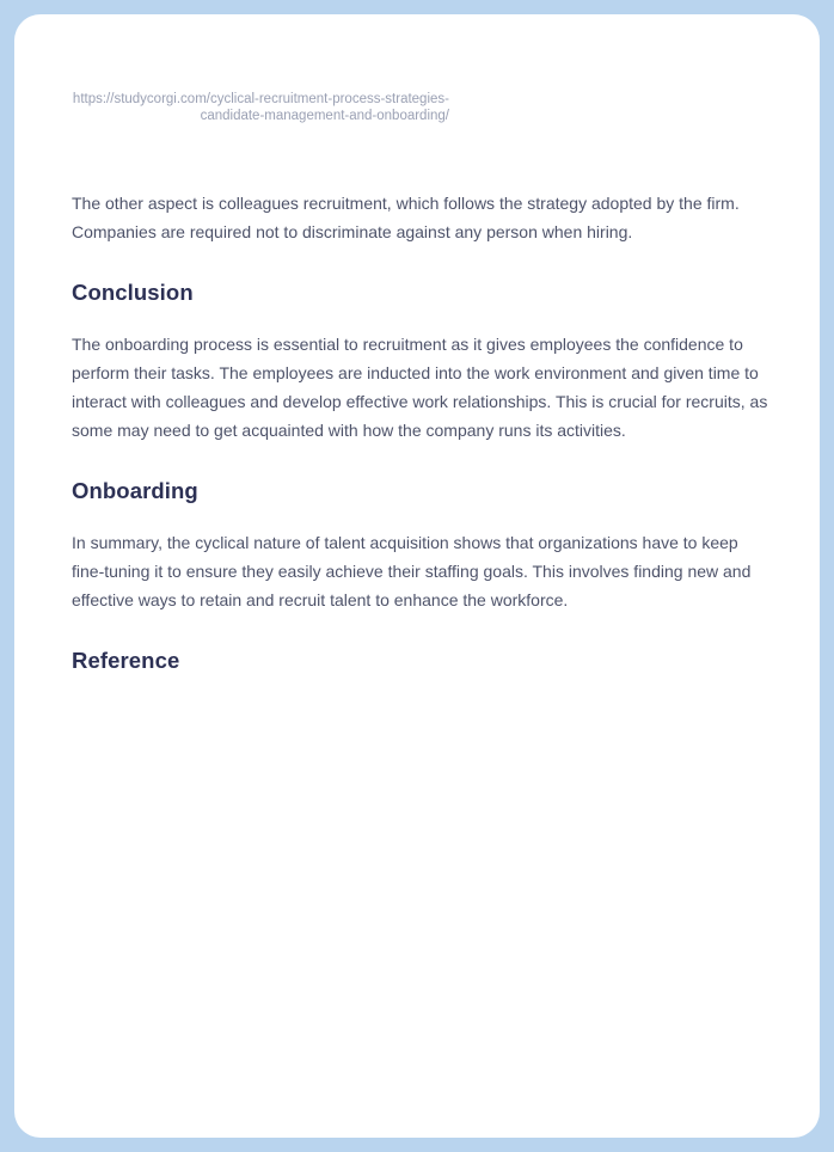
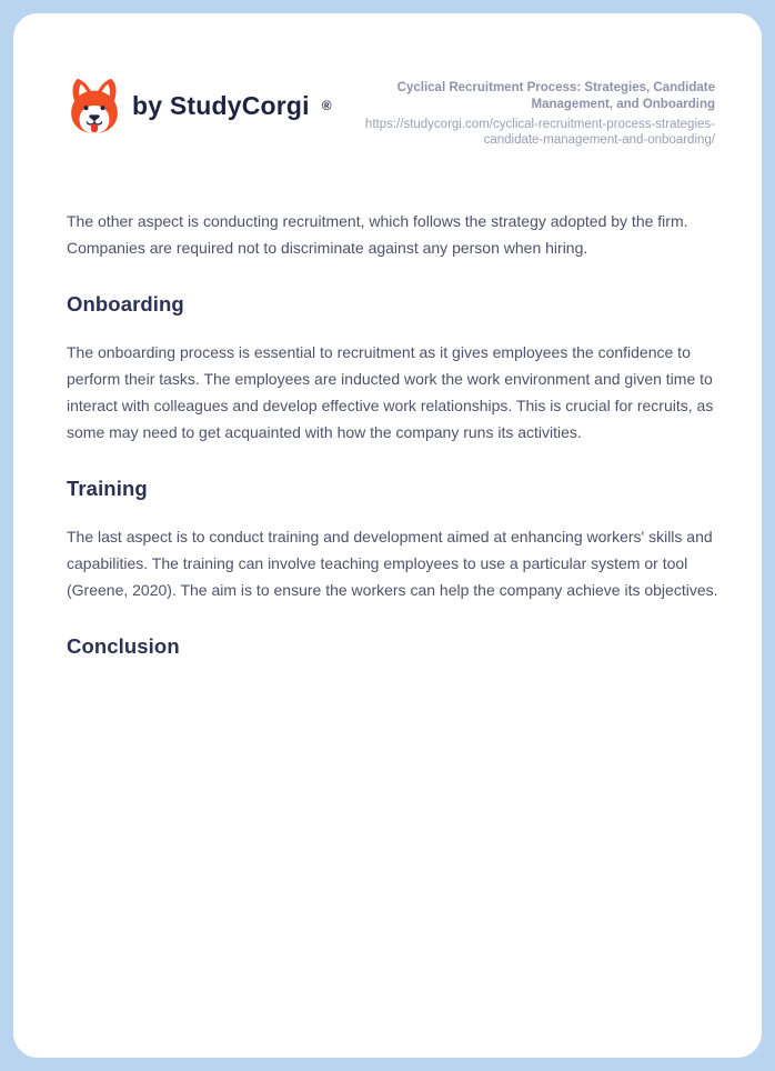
+ by StudyCorgi
+ ®
+ Cyclical Recruitment Process: Strategies, Candidate Management, and Onboarding
  https://studycorgi.com/cyclical-recruitment-process-strategies-candidate-management-and-onboarding/
- The other aspect is colleagues recruitment, which follows the strategy adopted by the firm. Companies are required not to discriminate against any person when hiring.
+ The other aspect is conducting recruitment, which follows the strategy adopted by the firm. Companies are required not to discriminate against any person when hiring.
- Conclusion
+ Onboarding
- The onboarding process is essential to recruitment as it gives employees the confidence to perform their tasks. The employees are inducted into the work environment and given time to interact with colleagues and develop effective work relationships. This is crucial for recruits, as some may need to get acquainted with how the company runs its activities.
+ The onboarding process is essential to recruitment as it gives employees the confidence to perform their tasks. The employees are inducted work the work environment and given time to interact with colleagues and develop effective work relationships. This is crucial for recruits, as some may need to get acquainted with how the company runs its activities.
+ Training
+ The last aspect is to conduct training and development aimed at enhancing workers' skills and capabilities. The training can involve teaching employees to use a particular system or tool (Greene, 2020). The aim is to ensure the workers can help the company achieve its objectives.
- Onboarding
+ Conclusion
- In summary, the cyclical nature of talent acquisition shows that organizations have to keep fine-tuning it to ensure they easily achieve their staffing goals. This involves finding new and effective ways to retain and recruit talent to enhance the workforce.
- Reference
